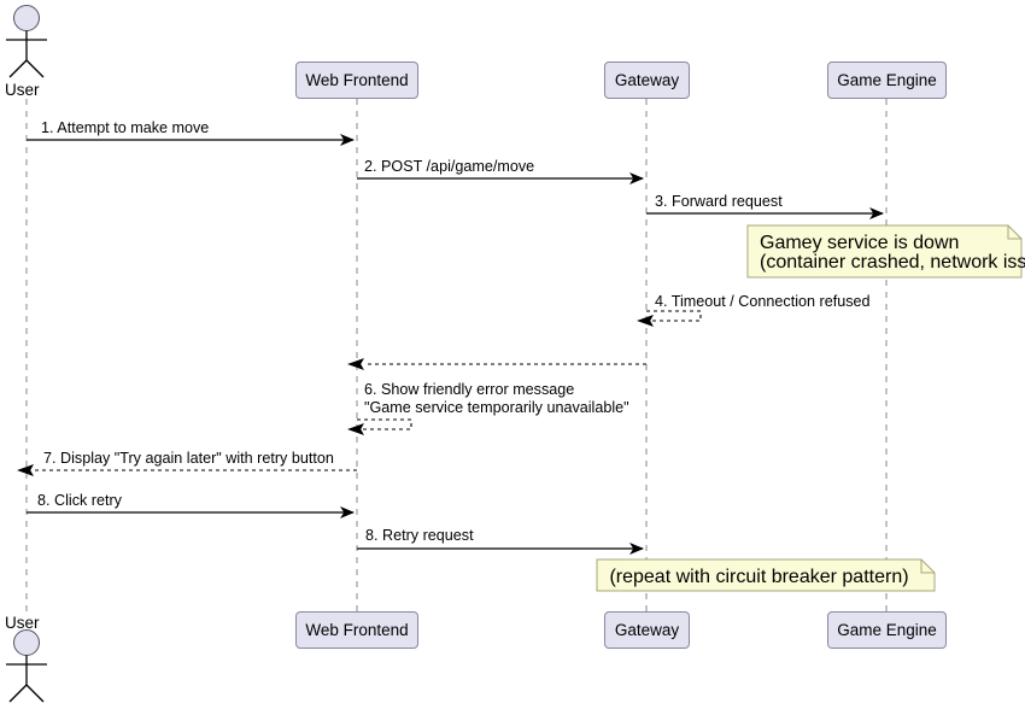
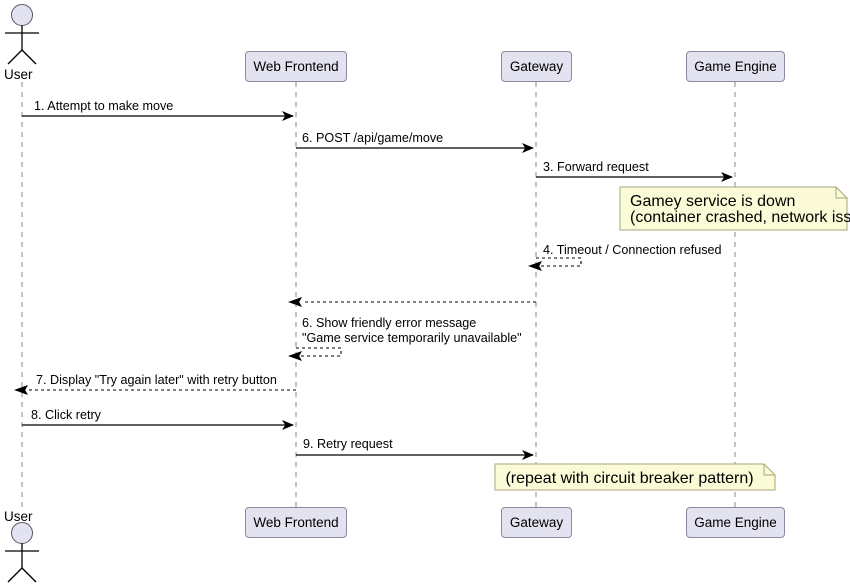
  Web Frontend
  Gateway
  Game Engine
  Web Frontend
  Gateway
  Game Engine
  User
  User
  1. Attempt to make move
- 2. POST /api/game/move
+ 6. POST /api/game/move
  3. Forward request
  4. Timeout / Connection refused
  6. Show friendly error message
  "Game service temporarily unavailable"
  7. Display "Try again later" with retry button
  8. Click retry
- 8. Retry request
+ 9. Retry request
  Gamey service is down
  (container crashed, network iss
  (repeat with circuit breaker pattern)
